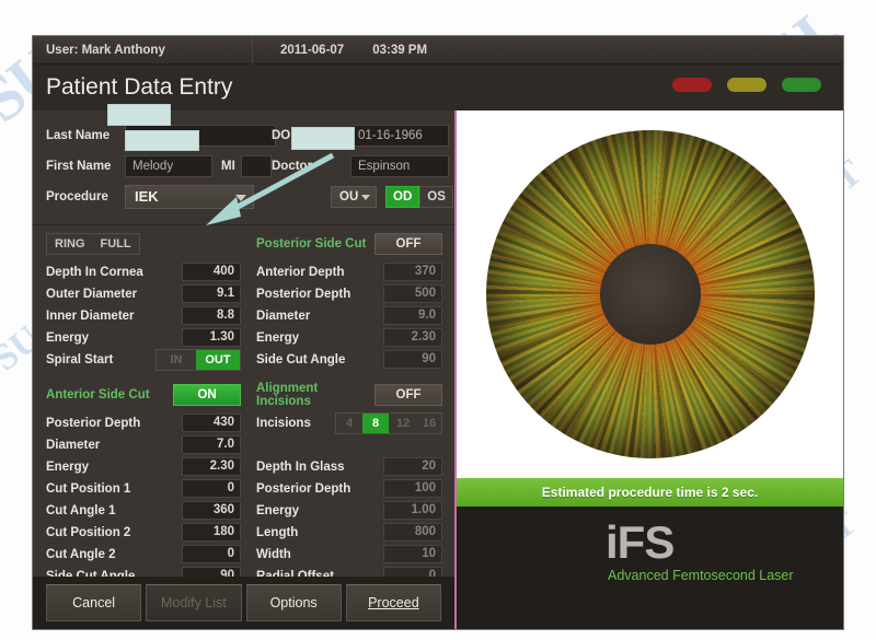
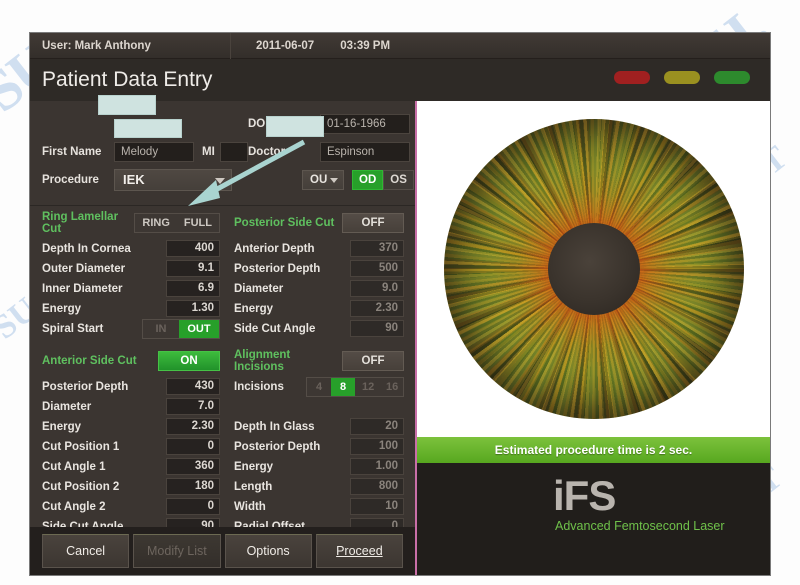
  User: Mark Anthony
  2011-06-07
  03:39 PM
  Patient Data Entry
- Last Name
  First Name
  Melody
  MI
  Procedure
  IEK
  01-16-1966
  Docto
  Espinson
  OU
  OD
  OS
+ Ring Lamellar Cut
  RING
  FULL
  Depth In Cornea
  400
  Outer Diameter
  9.1
  Inner Diameter
- 8.8
+ 6.9
  Energy
  1.30
  Spiral Start
  IN
  OUT
  Posterior Side Cut
  OFF
  Anterior Depth
  370
  Posterior Depth
  500
  Diameter
  9.0
  Energy
  2.30
  Side Cut Angle
  90
  Anterior Side Cut
  ON
  Posterior Depth
  430
  Diameter
  7.0
  Energy
  2.30
  Cut Position 1
  0
  Cut Angle 1
  360
  Cut Position 2
  180
  Cut Angle 2
  0
  90
  Alignment Incisions
  OFF
  Incisions
  4
  8
  12
  16
  Depth In Glass
  20
  Posterior Depth
  100
  Energy
  1.00
  Length
  800
  Width
  10
  0
  Cancel
  Modify List
  Options
  Proceed
  Estimated procedure time is 2 sec.
  iFS
  Advanced Femtosecond Laser
